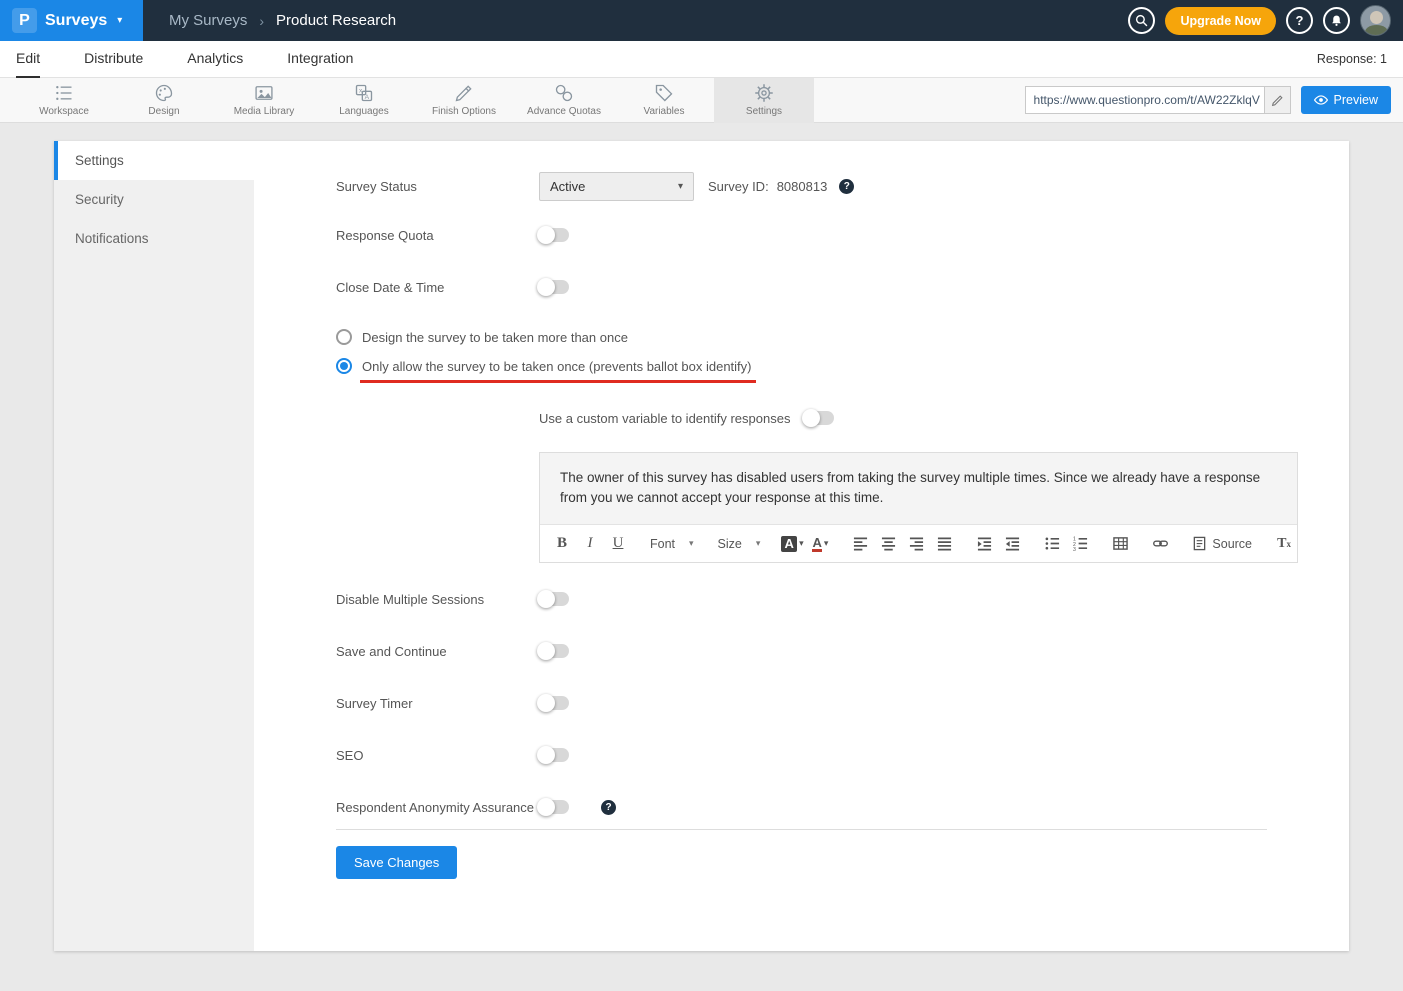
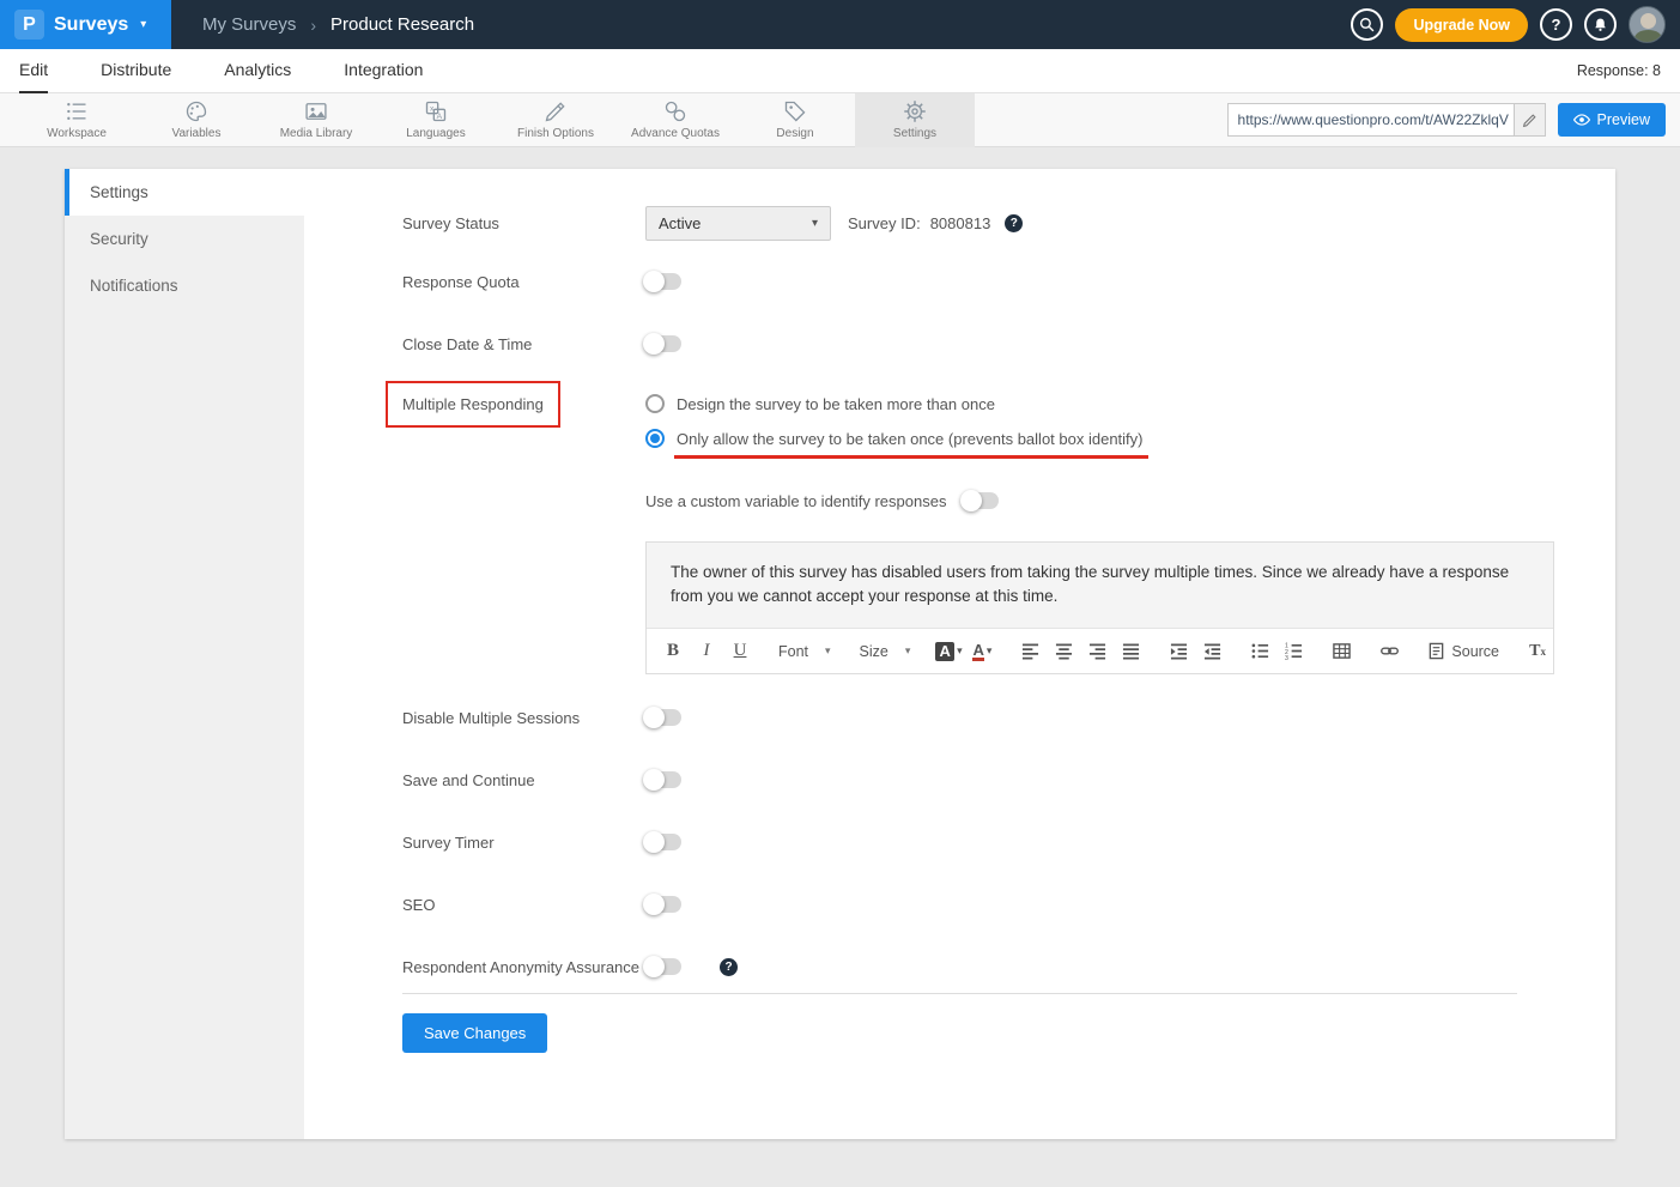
  P
  Surveys
  ▾
  My Surveys
  ›
  Product Research
  Upgrade Now
  ?
  Edit
  Distribute
  Analytics
  Integration
- Response: 1
+ Response: 8
  Workspace
- Design
+ Variables
  Media Library
  Languages
  Finish Options
  Advance Quotas
- Variables
+ Design
  Settings
  https://www.questionpro.com/t/AW22ZklqV
  Preview
  Settings
  Security
  Notifications
  Survey Status
  Active
  ▾
  Survey ID:
  8080813
  ?
  Response Quota
  Close Date & Time
+ Multiple Responding
  Design the survey to be taken more than once
  Only allow the survey to be taken once (prevents ballot box identify)
  Use a custom variable to identify responses
  The owner of this survey has disabled users from taking the survey multiple times. Since we already have a response from you we cannot accept your response at this time.
  B
  I
  U
  Font
  ▾
  Size
  ▾
  A
  ▾
  A
  ▾
  Source
  T
  x
  Disable Multiple Sessions
  Save and Continue
  Survey Timer
  SEO
  Respondent Anonymity Assurance
  ?
  Save Changes
